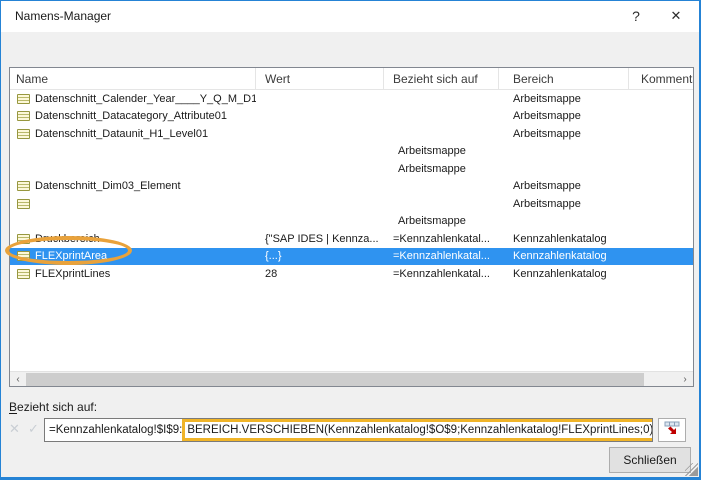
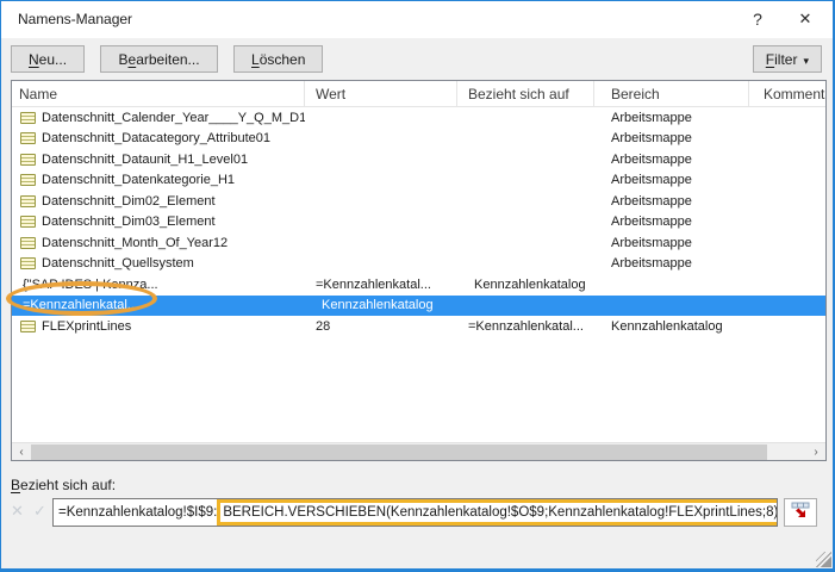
  Namens-Manager
  ?
  ✕
+ Neu... Bearbeiten... Löschen
+ Filter ▾
  Name
  Wert
  Bezieht sich auf
  Bereich
  Komment
  Datenschnitt_Calender_Year____Y_Q_M_D1
  Arbeitsmappe
  Datenschnitt_Datacategory_Attribute01
  Arbeitsmappe
  Datenschnitt_Dataunit_H1_Level01
  Arbeitsmappe
+ Datenschnitt_Datenkategorie_H1
  Arbeitsmappe
+ Datenschnitt_Dim02_Element
  Arbeitsmappe
  Datenschnitt_Dim03_Element
  Arbeitsmappe
+ Datenschnitt_Month_Of_Year12
  Arbeitsmappe
+ Datenschnitt_Quellsystem
  Arbeitsmappe
- Druckbereich
  {"SAP IDES | Kennza...
  =Kennzahlenkatal...
  Kennzahlenkatalog
- FLEXprintArea
- {...}
  =Kennzahlenkatal...
  Kennzahlenkatalog
  FLEXprintLines
  28
  =Kennzahlenkatal...
  Kennzahlenkatalog
  ‹
  ›
  Bezieht sich auf:
  ✕
  ✓
  =Kennzahlenkatalog!$I$9:
- BEREICH.VERSCHIEBEN(Kennzahlenkatalog!$O$9;Kennzahlenkatalog!FLEXprintLines;0)
+ BEREICH.VERSCHIEBEN(Kennzahlenkatalog!$O$9;Kennzahlenkatalog!FLEXprintLines;8)
- Schließen
